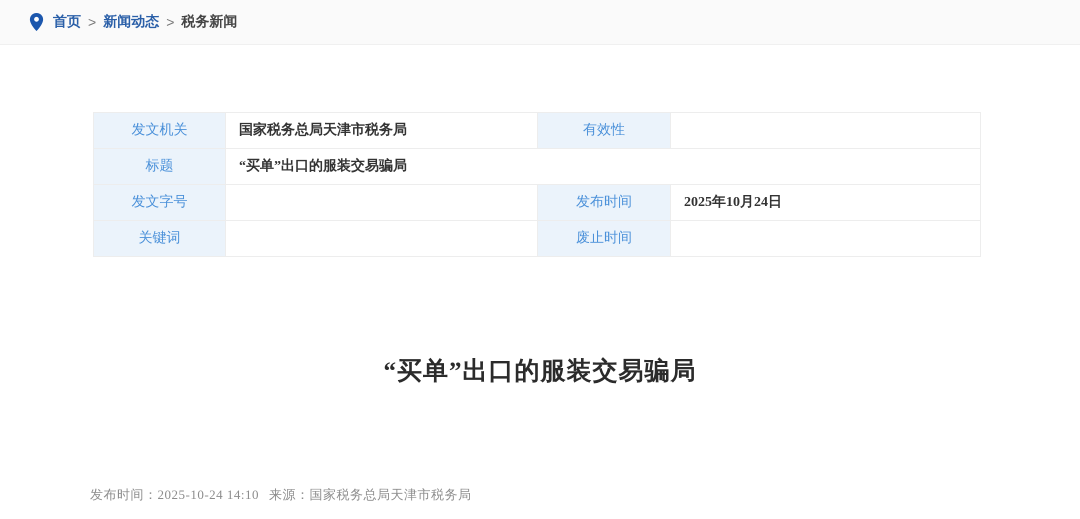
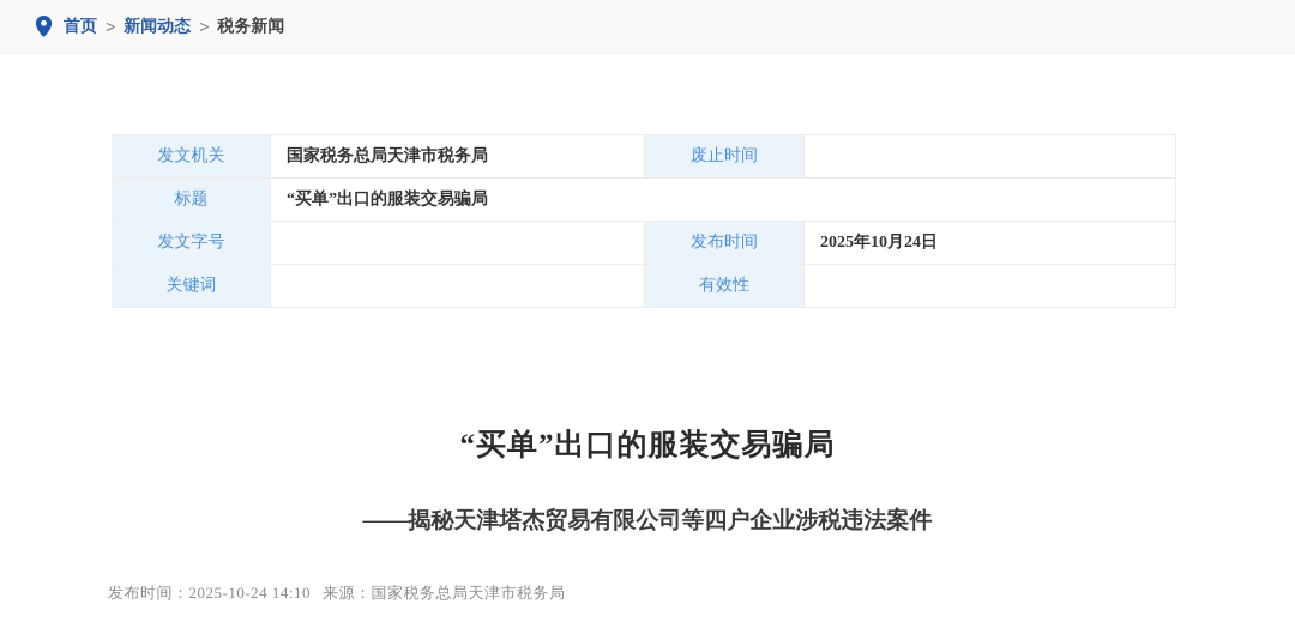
  首页
  >
  新闻动态
  >
  税务新闻
- 发文机关	国家税务总局天津市税务局	有效性
+ 发文机关	国家税务总局天津市税务局	废止时间
  标题	“买单”出口的服装交易骗局
  发文字号		发布时间	2025年10月24日
- 关键词		废止时间
+ 关键词		有效性
  “买单”出口的服装交易骗局
+ ——揭秘天津塔杰贸易有限公司等四户企业涉税违法案件
  发布时间：2025-10-24 14:10 来源：国家税务总局天津市税务局
